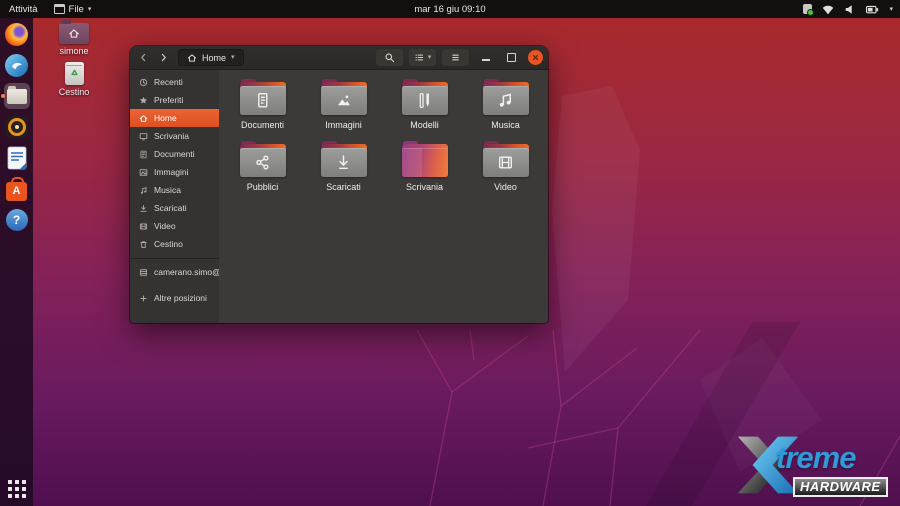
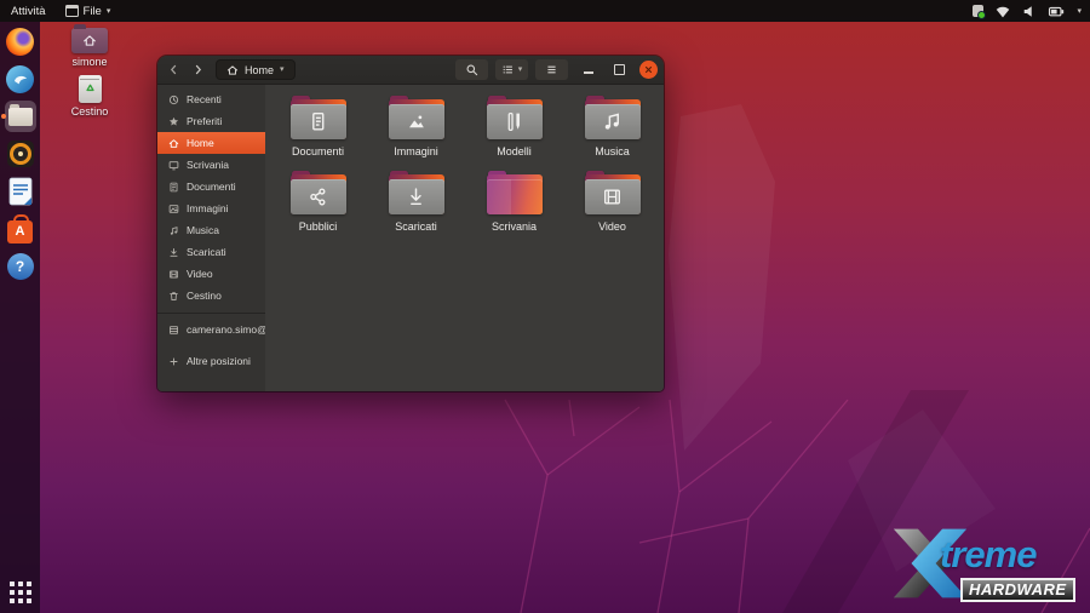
  Attività
  File
- mar 16 giu 09:10
  A
  ?
  simone
  Cestino
  Home
  Recenti
  Preferiti
  Home
  Scrivania
  Documenti
  Immagini
  Musica
  Scaricati
  Video
  Cestino
  camerano.simo@
  Altre posizioni
  Documenti
  Immagini
  Modelli
  Musica
  Pubblici
  Scaricati
  Scrivania
  Video
  treme
  HARDWARE
